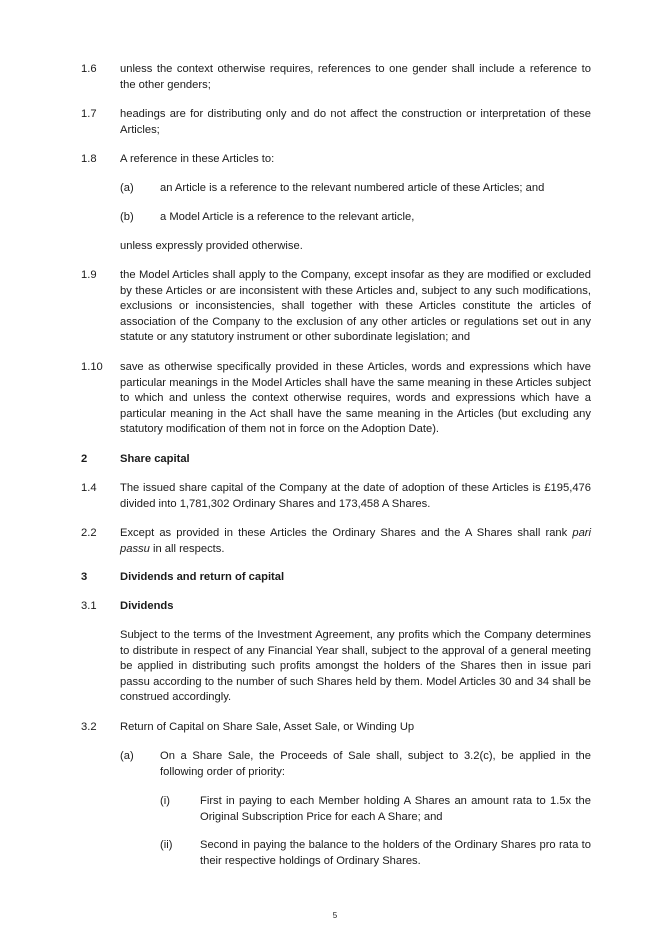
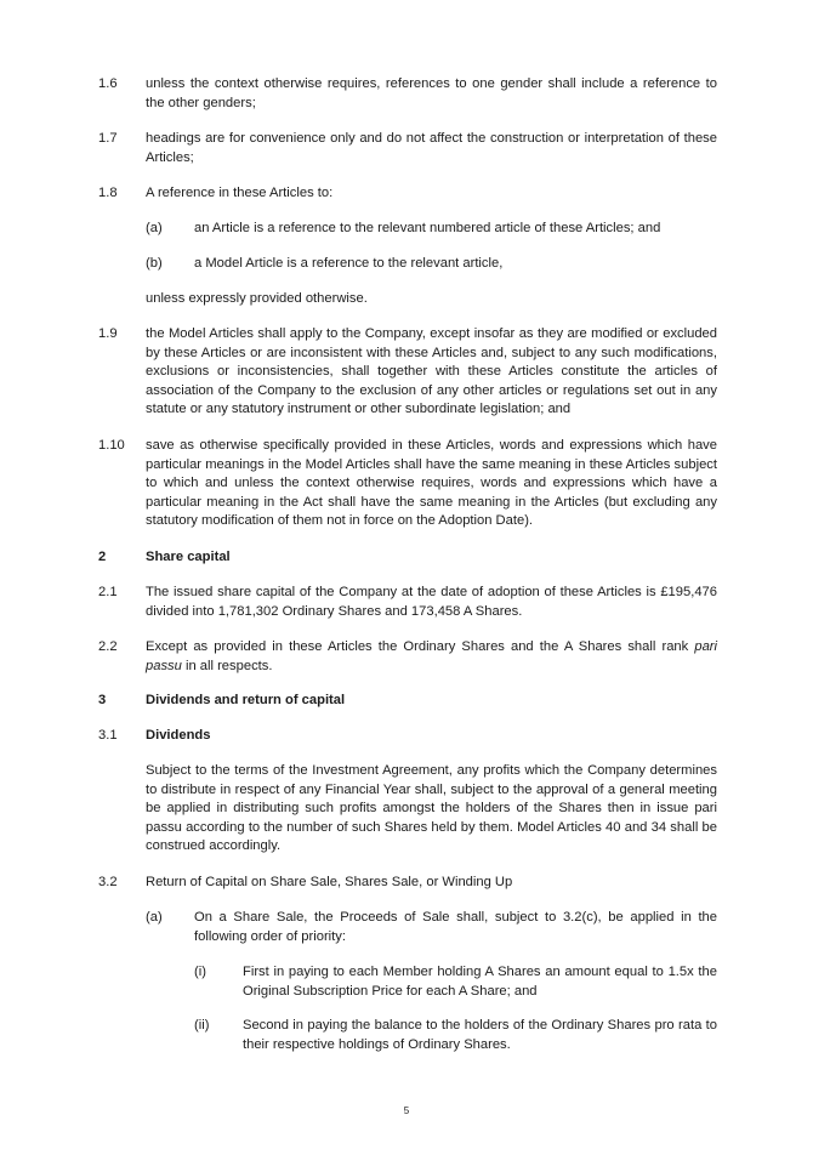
  1.6
  unless the context otherwise requires, references to one gender shall include a reference to the other genders;
  1.7
- headings are for distributing only and do not affect the construction or interpretation of these Articles;
+ headings are for convenience only and do not affect the construction or interpretation of these Articles;
  1.8
  A reference in these Articles to:
  (a)
  an Article is a reference to the relevant numbered article of these Articles; and
  (b)
  a Model Article is a reference to the relevant article,
  unless expressly provided otherwise.
  1.9
  the Model Articles shall apply to the Company, except insofar as they are modified or excluded by these Articles or are inconsistent with these Articles and, subject to any such modifications, exclusions or inconsistencies, shall together with these Articles constitute the articles of association of the Company to the exclusion of any other articles or regulations set out in any statute or any statutory instrument or other subordinate legislation; and
  1.10
  save as otherwise specifically provided in these Articles, words and expressions which have particular meanings in the Model Articles shall have the same meaning in these Articles subject to which and unless the context otherwise requires, words and expressions which have a particular meaning in the Act shall have the same meaning in the Articles (but excluding any statutory modification of them not in force on the Adoption Date).
  2
  Share capital
- 1.4
+ 2.1
  The issued share capital of the Company at the date of adoption of these Articles is £195,476 divided into 1,781,302 Ordinary Shares and 173,458 A Shares.
  2.2
  Except as provided in these Articles the Ordinary Shares and the A Shares shall rank pari passu in all respects.
  3
  Dividends and return of capital
  3.1
  Dividends
- Subject to the terms of the Investment Agreement, any profits which the Company determines to distribute in respect of any Financial Year shall, subject to the approval of a general meeting be applied in distributing such profits amongst the holders of the Shares then in issue pari passu according to the number of such Shares held by them. Model Articles 30 and 34 shall be construed accordingly.
+ Subject to the terms of the Investment Agreement, any profits which the Company determines to distribute in respect of any Financial Year shall, subject to the approval of a general meeting be applied in distributing such profits amongst the holders of the Shares then in issue pari passu according to the number of such Shares held by them. Model Articles 40 and 34 shall be construed accordingly.
  3.2
- Return of Capital on Share Sale, Asset Sale, or Winding Up
+ Return of Capital on Share Sale, Shares Sale, or Winding Up
  (a)
  On a Share Sale, the Proceeds of Sale shall, subject to 3.2(c), be applied in the following order of priority:
  (i)
- First in paying to each Member holding A Shares an amount rata to 1.5x the Original Subscription Price for each A Share; and
+ First in paying to each Member holding A Shares an amount equal to 1.5x the Original Subscription Price for each A Share; and
  (ii)
  Second in paying the balance to the holders of the Ordinary Shares pro rata to their respective holdings of Ordinary Shares.
  5
